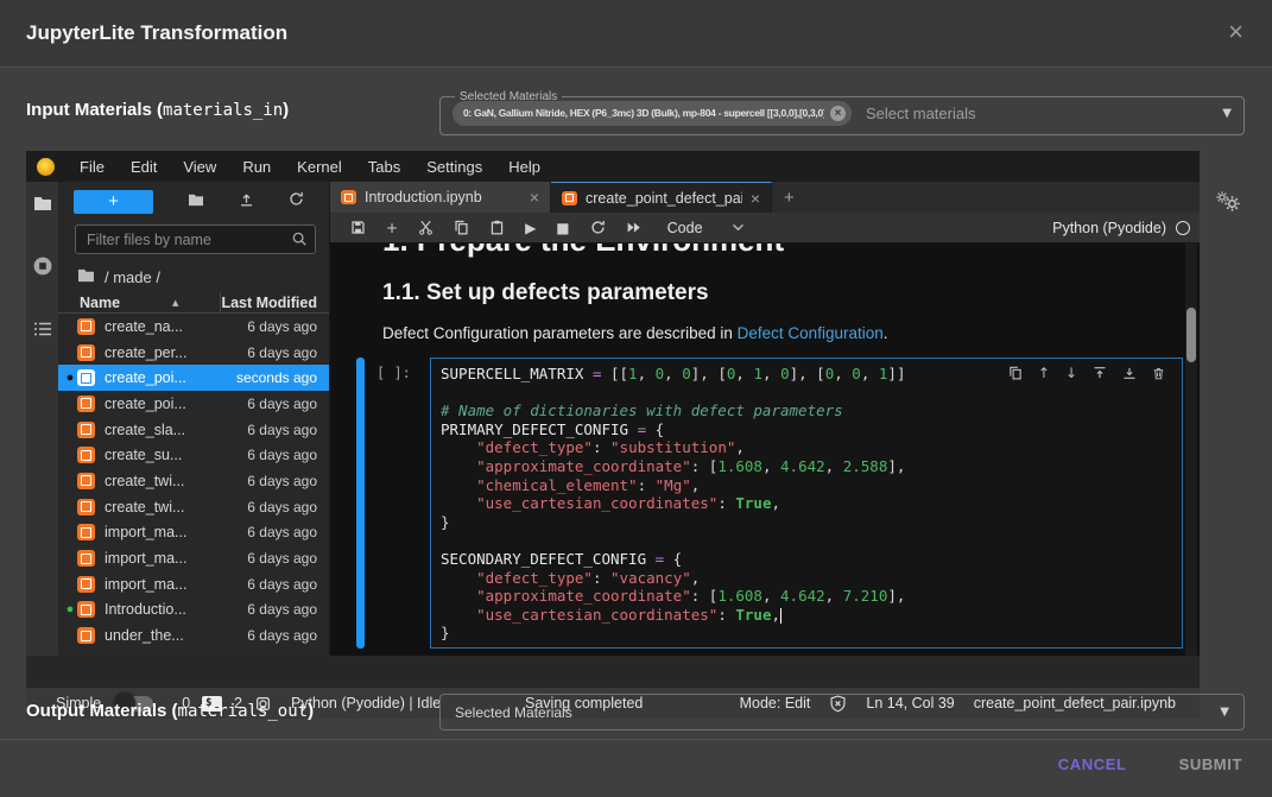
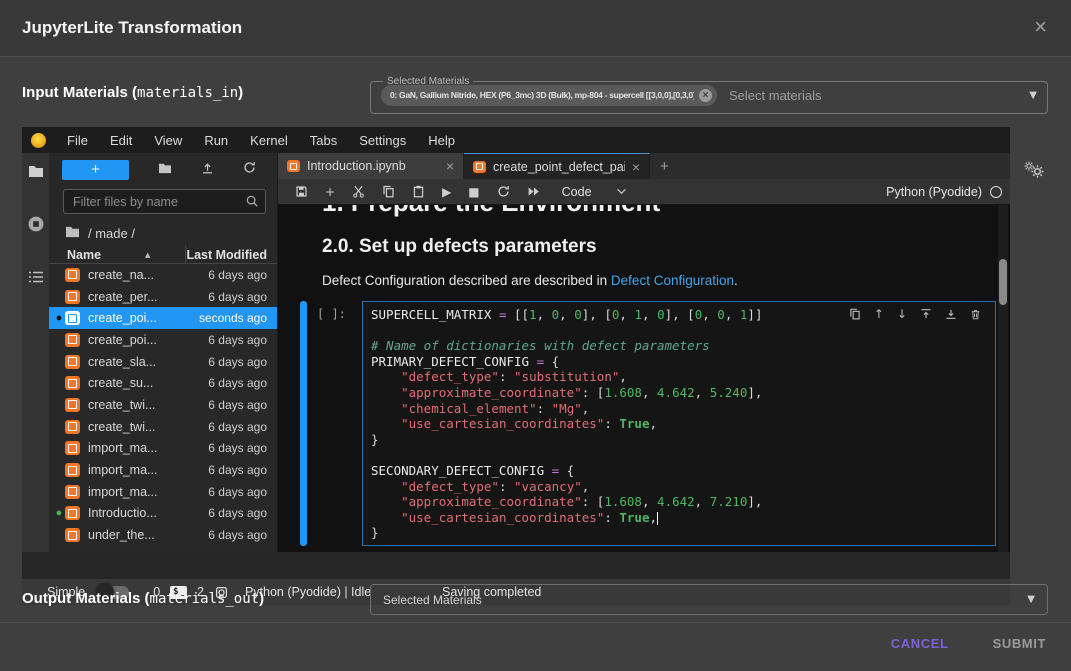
  JupyterLite Transformation
  ×
  Input Materials (materials_in)
  Selected Materials
  0: GaN, Gallium Nitride, HEX (P6_3mc) 3D (Bulk), mp-804 - supercell [[3,0,0],[0,3,0
  ×
  Select materials
  ▼
  File
  Edit
  View
  Run
  Kernel
  Tabs
  Settings
  Help
  +
  Filter files by name
  / made /
  Name
  ▲
  Last Modified
  create_na...
  6 days ago
  create_per...
  6 days ago
  ●
  create_poi...
  seconds ago
  create_poi...
  6 days ago
  create_sla...
  6 days ago
  create_su...
  6 days ago
  create_twi...
  6 days ago
  create_twi...
  6 days ago
  import_ma...
  6 days ago
  import_ma...
  6 days ago
  import_ma...
  6 days ago
  ●
  Introductio...
  6 days ago
  under_the...
  6 days ago
  Introduction.ipynb
  ×
  create_point_defect_pa
  ×
  +
  +
  ▶
  ■
  Code
  Python (Pyodide)
- 1.1. Set up defects parameters
+ 2.0. Set up defects parameters
- Defect Configuration parameters are described in Defect Configuration.
+ Defect Configuration described are described in Defect Configuration.
  [ ]:
  SUPERCELL_MATRIX = [[1, 0, 0], [0, 1, 0], [0, 0, 1]]
  # Name of dictionaries with defect parameters
  PRIMARY_DEFECT_CONFIG = {
  "defect_type": "substitution",
- "approximate_coordinate": [1.608, 4.642, 2.588],
+ "approximate_coordinate": [1.608, 4.642, 5.240],
  "chemical_element": "Mg",
  "use_cartesian_coordinates": True,
  }
  SECONDARY_DEFECT_CONFIG = {
  "defect_type": "vacancy",
  "approximate_coordinate": [1.608, 4.642, 7.210],
  "use_cartesian_coordinates": True,
  }
  ↑
  ↓
  Simple
  0
  $_
  2
  Python (Pyodide) | Idle
  Saving completed
- Mode: Edit
- Ln 14, Col 39
- create_point_defect_pair.ipynb
  Output Materials (materials_out)
  Selected Materials
  ▼
  CANCEL
  SUBMIT
